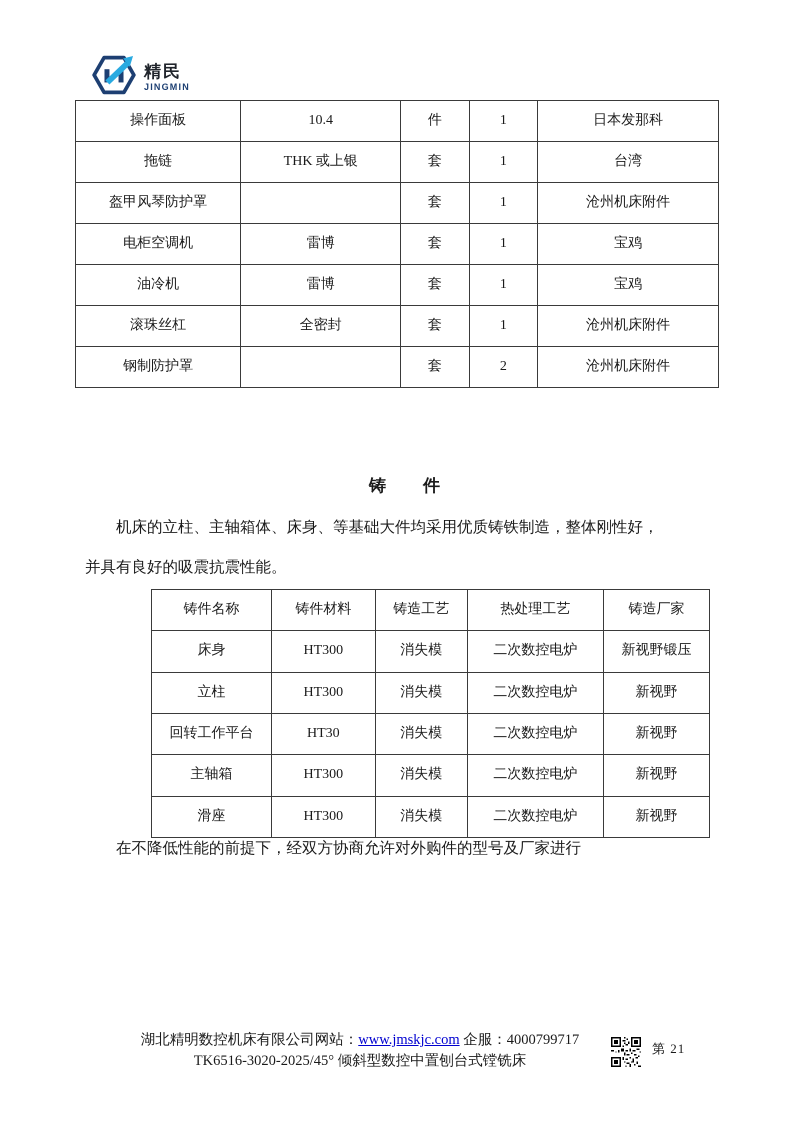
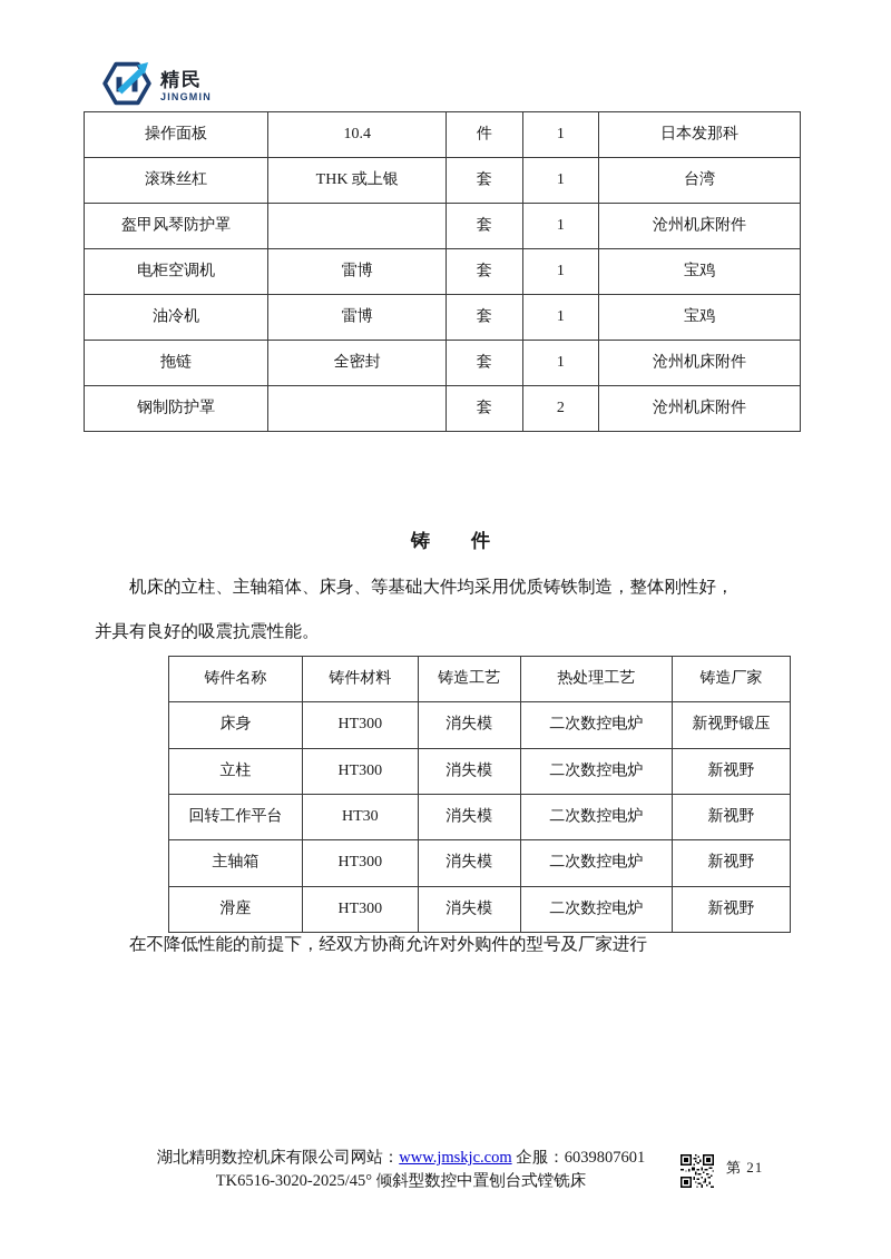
  精民
  JINGMIN
  操作面板	10.4	件	1	日本发那科
- 拖链	THK 或上银	套	1	台湾
+ 滚珠丝杠	THK 或上银	套	1	台湾
  盔甲风琴防护罩		套	1	沧州机床附件
  电柜空调机	雷博	套	1	宝鸡
  油冷机	雷博	套	1	宝鸡
- 滚珠丝杠	全密封	套	1	沧州机床附件
+ 拖链	全密封	套	1	沧州机床附件
  钢制防护罩		套	2	沧州机床附件
  铸 件
  机床的立柱、主轴箱体、床身、等基础大件均采用优质铸铁制造，整体刚性好，
  并具有良好的吸震抗震性能。
  铸件名称	铸件材料	铸造工艺	热处理工艺	铸造厂家
  床身	HT300	消失模	二次数控电炉	新视野锻压
  立柱	HT300	消失模	二次数控电炉	新视野
  回转工作平台	HT30	消失模	二次数控电炉	新视野
  主轴箱	HT300	消失模	二次数控电炉	新视野
  滑座	HT300	消失模	二次数控电炉	新视野
  在不降低性能的前提下，经双方协商允许对外购件的型号及厂家进行
- 湖北精明数控机床有限公司网站：www.jmskjc.com 企服：4000799717
+ 湖北精明数控机床有限公司网站：www.jmskjc.com 企服：6039807601
  TK6516-3020-2025/45° 倾斜型数控中置刨台式镗铣床
  第 21
